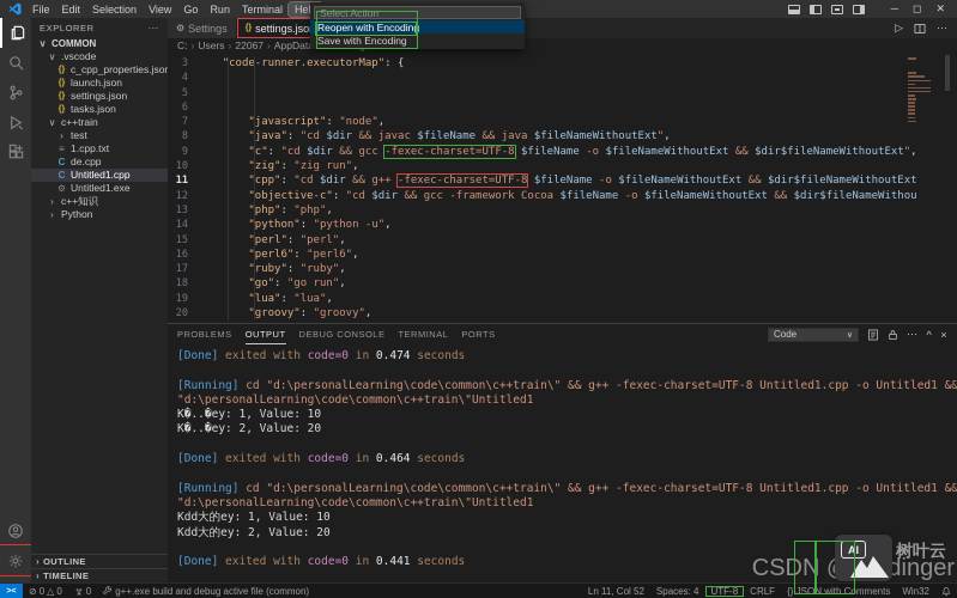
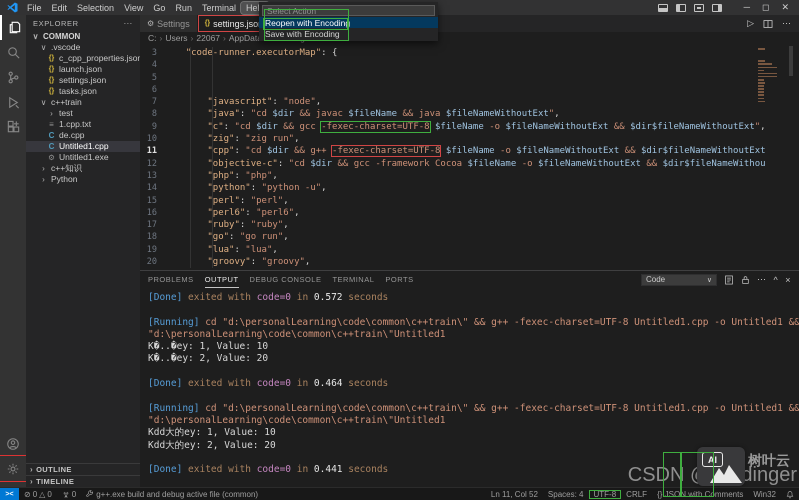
  File
  Edit
  Selection
  View
  Go
  Run
  Terminal
  ─
  ◻
  ✕
  EXPLORER
  ⋯
  ∨
  COMMON
  ∨
  .vscode
  c_cpp_properties.jso
  launch.json
  settings.json
  tasks.json
  ∨
  c++train
  ›
  test
  ≡
  1.cpp.txt
  C
  de.cpp
  C
  Untitled1.cpp
  ⚙
  Untitled1.exe
  ›
  c++知识
  ›
  Python
  ›
  OUTLINE
  ›
  TIMELINE
  ⚙
  Settings
  settings.jso
  ▷
  ⋯
  C:
  ›
  Users
  ›
  22067
  ›
  AppDat
  3
  "code-runner.executorMap": {
  4
  5
  6
  7
  "javascript": "node",
  8
  "java": "cd $dir && javac $fileName && java $fileNameWithoutExt",
  9
  "c": "cd $dir && gcc -fexec-charset=UTF-8 $fileName -o $fileNameWithoutExt && $dir$fileNameWithoutExt",
  10
  "zig": "zig run",
  11
  "cpp": "cd $dir && g++ -fexec-charset=UTF-8 $fileName -o $fileNameWithoutExt && $dir$fileNameWithoutExt
  12
  "objective-c": "cd $dir && gcc -framework Cocoa $fileName -o $fileNameWithoutExt && $dir$fileNameWithou
  13
  "php": "php",
  14
  "python": "python -u",
  15
  "perl": "perl",
  16
  "perl6": "perl6",
  17
  "ruby": "ruby",
  18
  "go": "go run",
  19
  "lua": "lua",
  20
  "groovy": "groovy",
  PROBLEMS
  OUTPUT
  DEBUG CONSOLE
  TERMINAL
  PORTS
  Code
  ⋯
  ^
  ×
- [Done] exited with code=0 in 0.474 seconds
+ [Done] exited with code=0 in 0.572 seconds
  [Running] cd "d:\personalLearning\code\common\c++train\" && g++ -fexec-charset=UTF-8 Untitled1.cpp -o Untitled1 &&
  "d:\personalLearning\code\common\c++train\"Untitled1
  K�..�ey: 1, Value: 10
  K�..�ey: 2, Value: 20
  [Done] exited with code=0 in 0.464 seconds
  [Running] cd "d:\personalLearning\code\common\c++train\" && g++ -fexec-charset=UTF-8 Untitled1.cpp -o Untitled1 &&
  "d:\personalLearning\code\common\c++train\"Untitled1
  Kdd大的ey: 1, Value: 10
  Kdd大的ey: 2, Value: 20
  [Done] exited with code=0 in 0.441 seconds
  ⊘
  0
  △
  0
  0
  g++.exe build and debug active file (common)
  Ln 11, Col 52
  Spaces: 4
  UTF-8
  CRLF
  {} JSON with Comments
  Win32
  Select Action
  Reopen with Encoding
  Save with Encoding
  CSDNdinger
  AI
  树叶云
